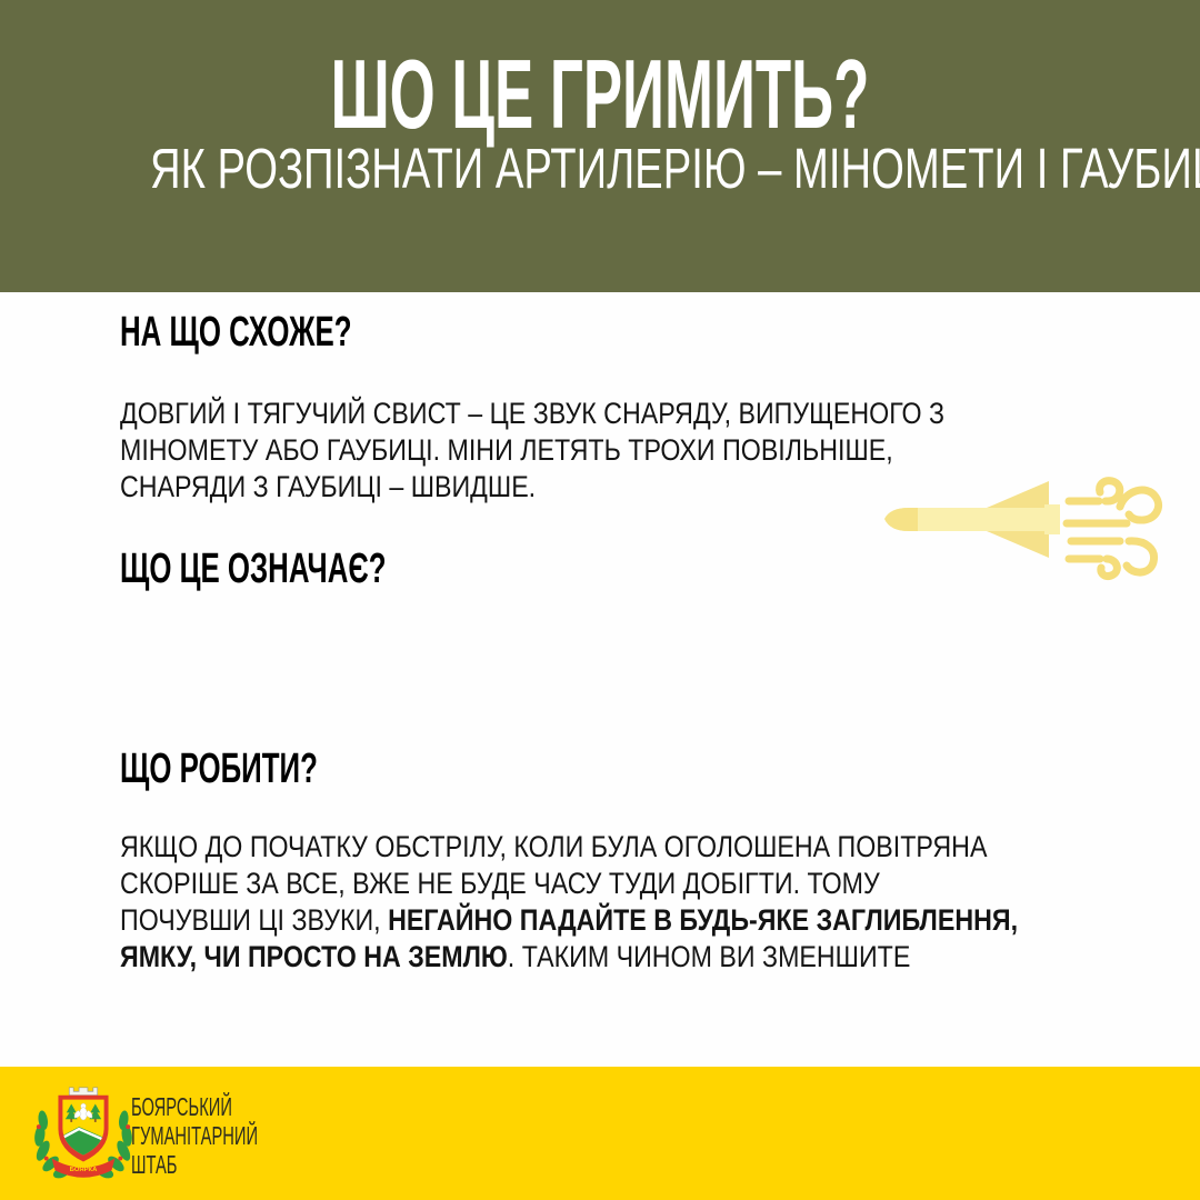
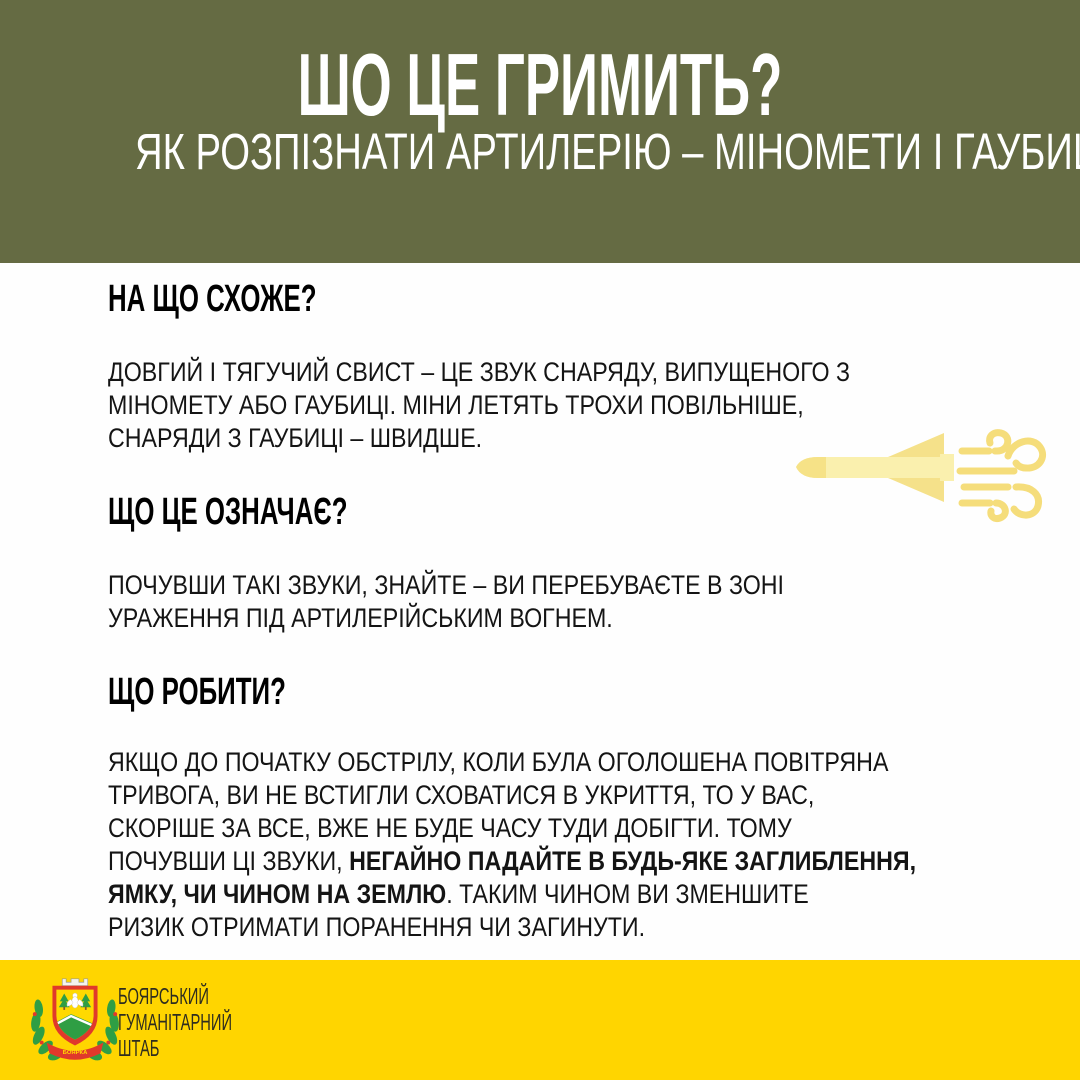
  ШО ЦЕ ГРИМИТЬ?
  ЯК РОЗПІЗНАТИ АРТИЛЕРІЮ – МІНОМЕТИ І ГАУБИ
  НА ЩО СХОЖЕ?
  ДОВГИЙ І ТЯГУЧИЙ СВИСТ – ЦЕ ЗВУК СНАРЯДУ, ВИПУЩЕНОГО З
  МІНОМЕТУ АБО ГАУБИЦІ. МІНИ ЛЕТЯТЬ ТРОХИ ПОВІЛЬНІШЕ,
  СНАРЯДИ З ГАУБИЦІ – ШВИДШЕ.
  ЩО ЦЕ ОЗНАЧАЄ?
+ ПОЧУВШИ ТАКІ ЗВУКИ, ЗНАЙТЕ – ВИ ПЕРЕБУВАЄТЕ В ЗОНІ
+ УРАЖЕННЯ ПІД АРТИЛЕРІЙСЬКИМ ВОГНЕМ.
  ЩО РОБИТИ?
  ЯКЩО ДО ПОЧАТКУ ОБСТРІЛУ, КОЛИ БУЛА ОГОЛОШЕНА ПОВІТРЯНА
+ ТРИВОГА, ВИ НЕ ВСТИГЛИ СХОВАТИСЯ В УКРИТТЯ, ТО У ВАС,
  СКОРІШЕ ЗА ВСЕ, ВЖЕ НЕ БУДЕ ЧАСУ ТУДИ ДОБІГТИ. ТОМУ
  ПОЧУВШИ ЦІ ЗВУКИ, НЕГАЙНО ПАДАЙТЕ В БУДЬ-ЯКЕ ЗАГЛИБЛЕННЯ,
- ЯМКУ, ЧИ ПРОСТО НА ЗЕМЛЮ. ТАКИМ ЧИНОМ ВИ ЗМЕНШИТЕ
+ ЯМКУ, ЧИ ЧИНОМ НА ЗЕМЛЮ. ТАКИМ ЧИНОМ ВИ ЗМЕНШИТЕ
+ РИЗИК ОТРИМАТИ ПОРАНЕННЯ ЧИ ЗАГИНУТИ.
  БОЯРСЬКИЙ
  ГУМАНІТАРНИЙ
  ШТАБ
